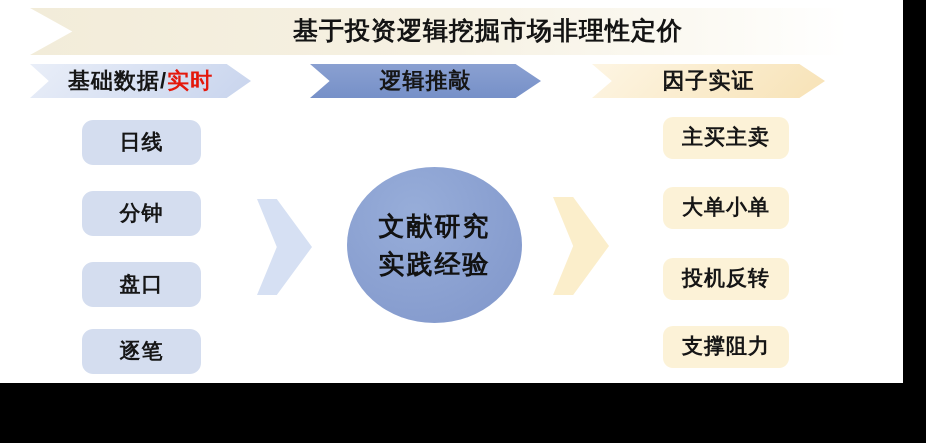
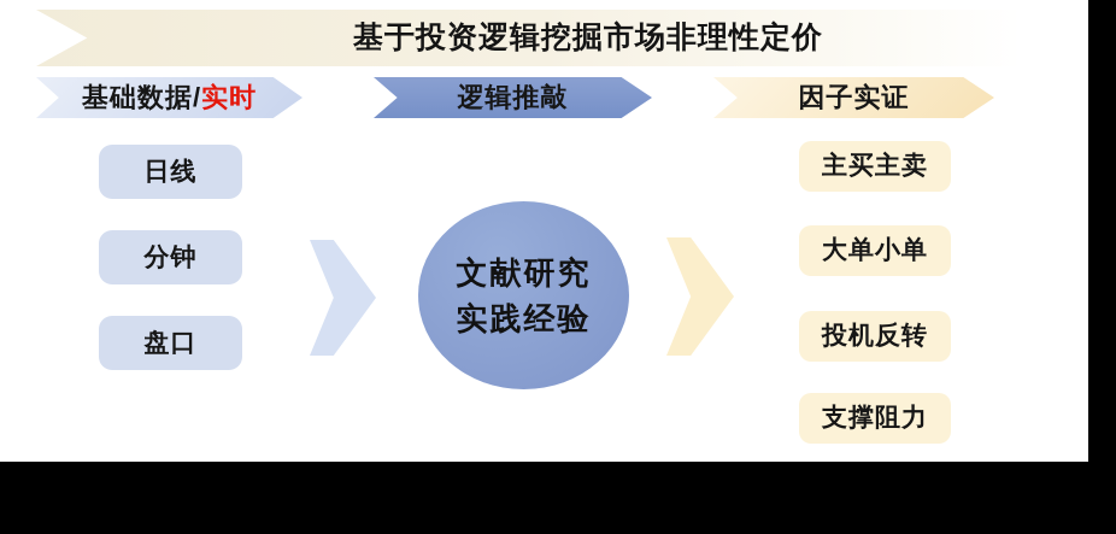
  基于投资逻辑挖掘市场非理性定价
  基础数据/
  实时
  逻辑推敲
  因子实证
  日线
  分钟
  盘口
- 逐笔
  文献研究
  实践经验
  主买主卖
  大单小单
  投机反转
  支撑阻力
